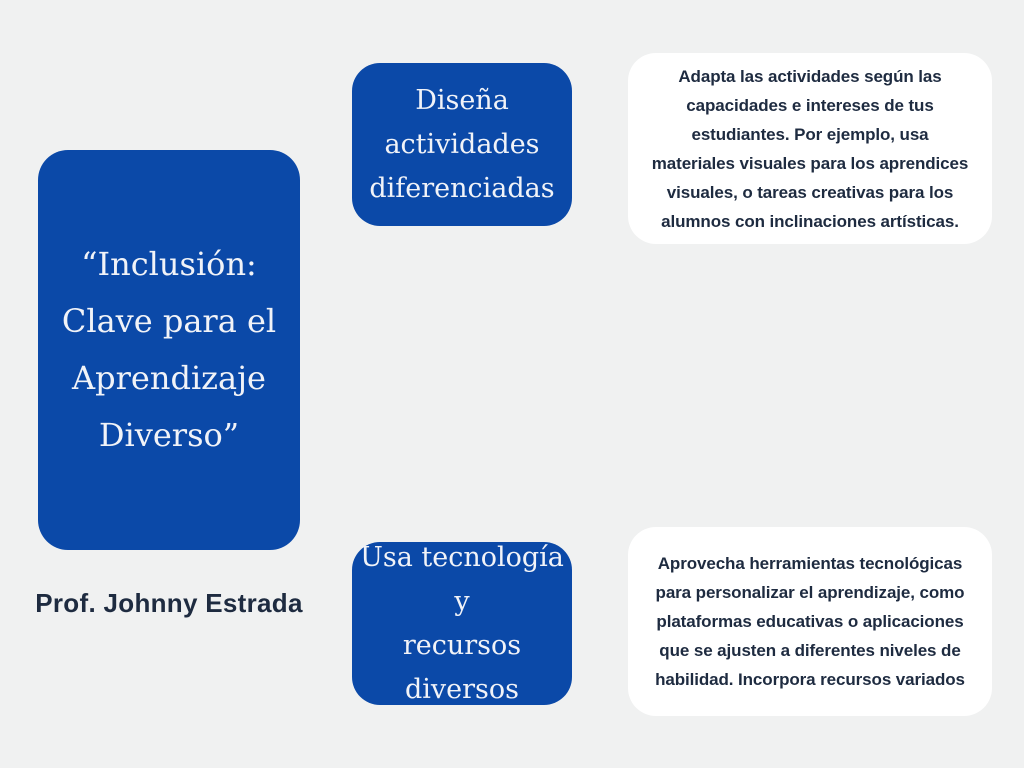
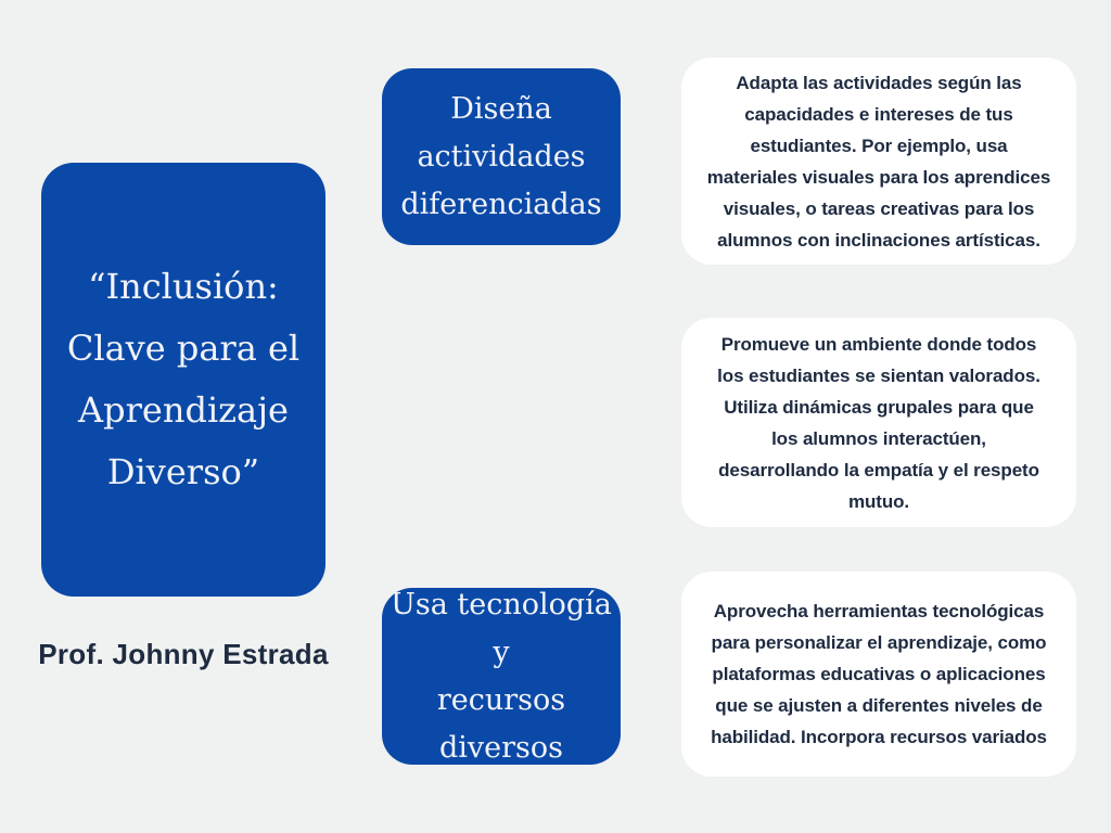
  “Inclusión:
  Clave para el
  Aprendizaje
  Diverso”
  Prof. Johnny Estrada
  Diseña
  actividades
  diferenciadas
  Usa tecnología y
  recursos
  diversos
  Adapta las actividades según las
  capacidades e intereses de tus
  estudiantes. Por ejemplo, usa
  materiales visuales para los aprendices
  visuales, o tareas creativas para los
  alumnos con inclinaciones artísticas.
+ Promueve un ambiente donde todos
+ los estudiantes se sientan valorados.
+ Utiliza dinámicas grupales para que
+ los alumnos interactúen,
+ desarrollando la empatía y el respeto
+ mutuo.
  Aprovecha herramientas tecnológicas
  para personalizar el aprendizaje, como
  plataformas educativas o aplicaciones
  que se ajusten a diferentes niveles de
  habilidad. Incorpora recursos variados
